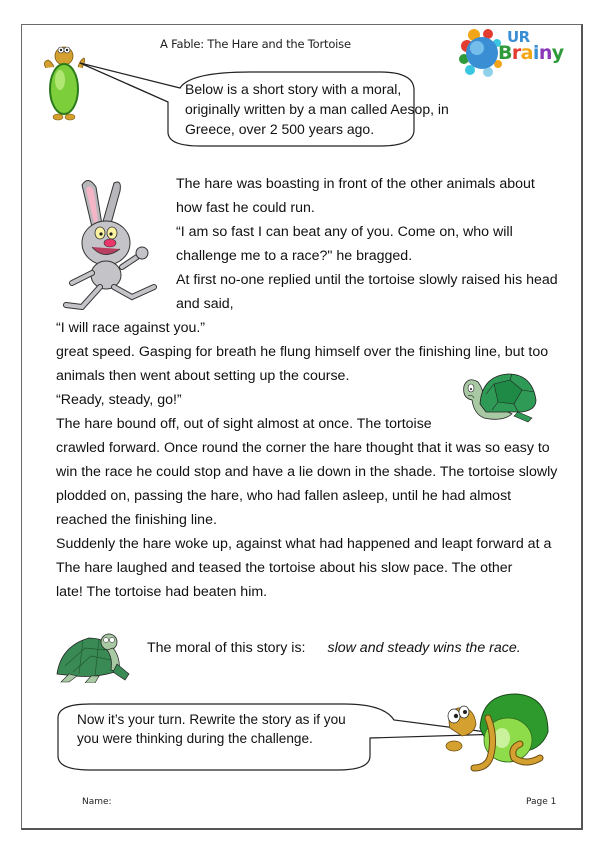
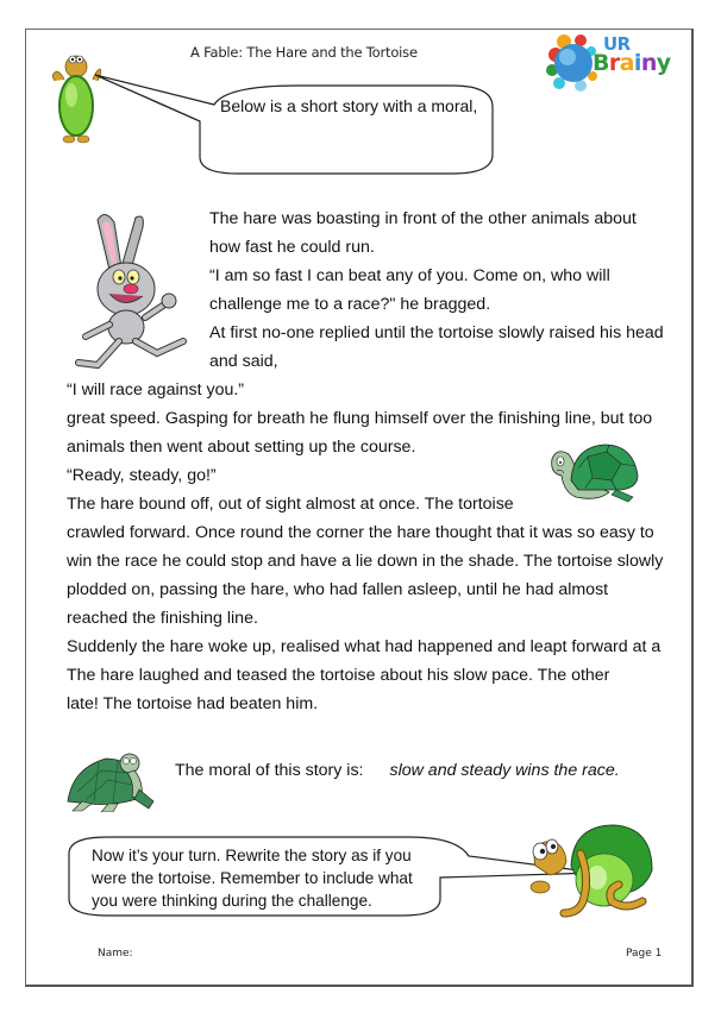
  A Fable: The Hare and the Tortoise
  UR
  Brainy
  Below is a short story with a moral,
- originally written by a man called Aesop, in
- Greece, over 2 500 years ago.
  The hare was boasting in front of the other animals about
  how fast he could run.
  “I am so fast I can beat any of you. Come on, who will
  challenge me to a race?" he bragged.
  At first no-one replied until the tortoise slowly raised his head
  and said,
  “I will race against you.”
  great speed. Gasping for breath he flung himself over the finishing line, but too
  animals then went about setting up the course.
  “Ready, steady, go!”
  The hare bound off, out of sight almost at once. The tortoise
  crawled forward. Once round the corner the hare thought that it was so easy to
  win the race he could stop and have a lie down in the shade. The tortoise slowly
  plodded on, passing the hare, who had fallen asleep, until he had almost
  reached the finishing line.
- Suddenly the hare woke up, against what had happened and leapt forward at a
+ Suddenly the hare woke up, realised what had happened and leapt forward at a
  The hare laughed and teased the tortoise about his slow pace. The other
  late! The tortoise had beaten him.
  The moral of this story is: slow and steady wins the race.
  Now it’s your turn. Rewrite the story as if you
+ were the tortoise. Remember to include what
  you were thinking during the challenge.
  Name:
  Page 1
